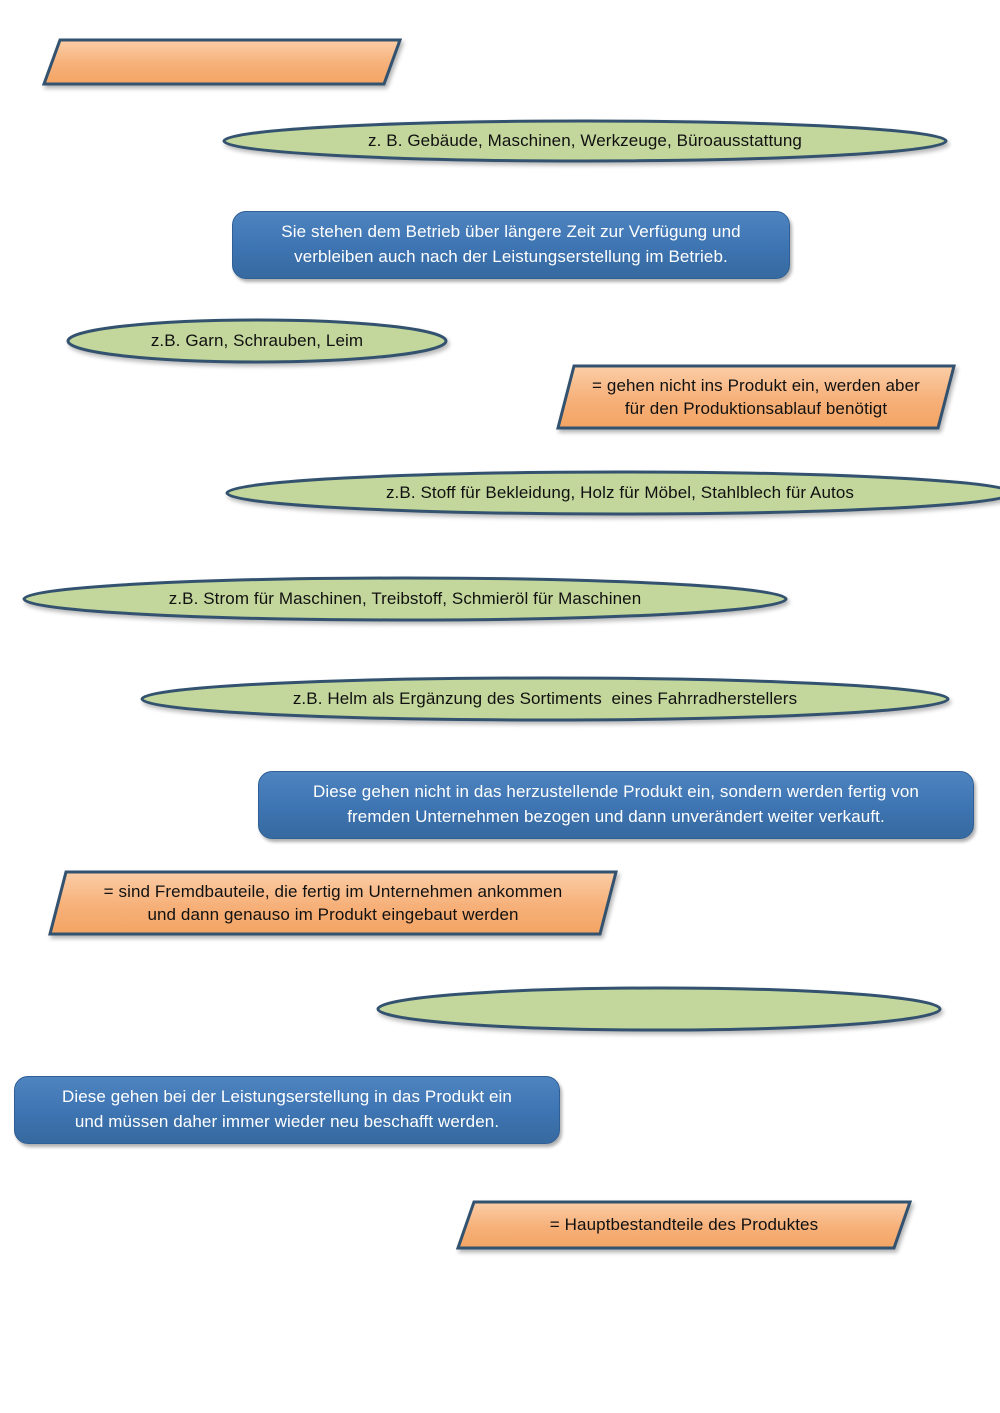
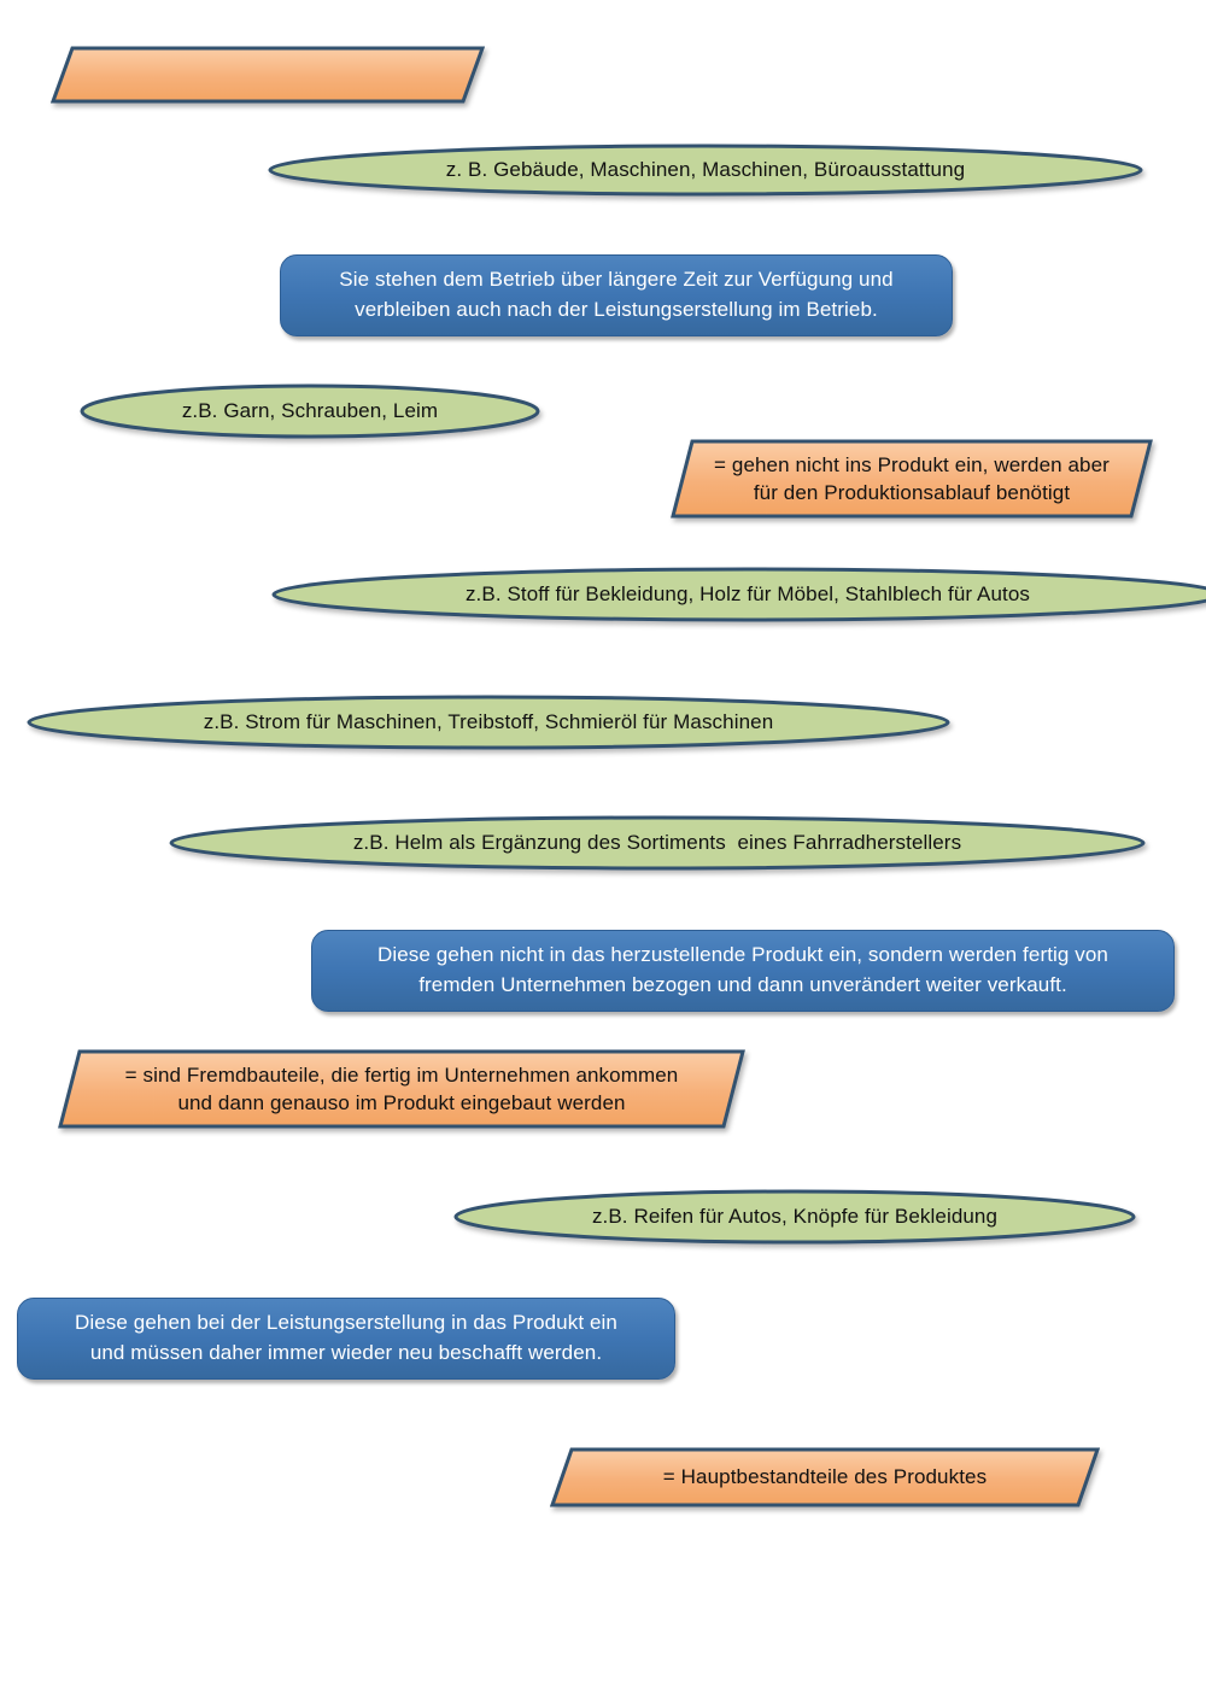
- z. B. Gebäude, Maschinen, Werkzeuge, Büroausstattung
+ z. B. Gebäude, Maschinen, Maschinen, Büroausstattung
  Sie stehen dem Betrieb über längere Zeit zur Verfügung und
  verbleiben auch nach der Leistungserstellung im Betrieb.
  z.B. Garn, Schrauben, Leim
  = gehen nicht ins Produkt ein, werden aber
  für den Produktionsablauf benötigt
  z.B. Stoff für Bekleidung, Holz für Möbel, Stahlblech für Autos
  z.B. Strom für Maschinen, Treibstoff, Schmieröl für Maschinen
  z.B. Helm als Ergänzung des Sortiments eines Fahrradherstellers
  Diese gehen nicht in das herzustellende Produkt ein, sondern werden fertig von
  fremden Unternehmen bezogen und dann unverändert weiter verkauft.
  = sind Fremdbauteile, die fertig im Unternehmen ankommen
  und dann genauso im Produkt eingebaut werden
+ z.B. Reifen für Autos, Knöpfe für Bekleidung
  Diese gehen bei der Leistungserstellung in das Produkt ein
  und müssen daher immer wieder neu beschafft werden.
  = Hauptbestandteile des Produktes
